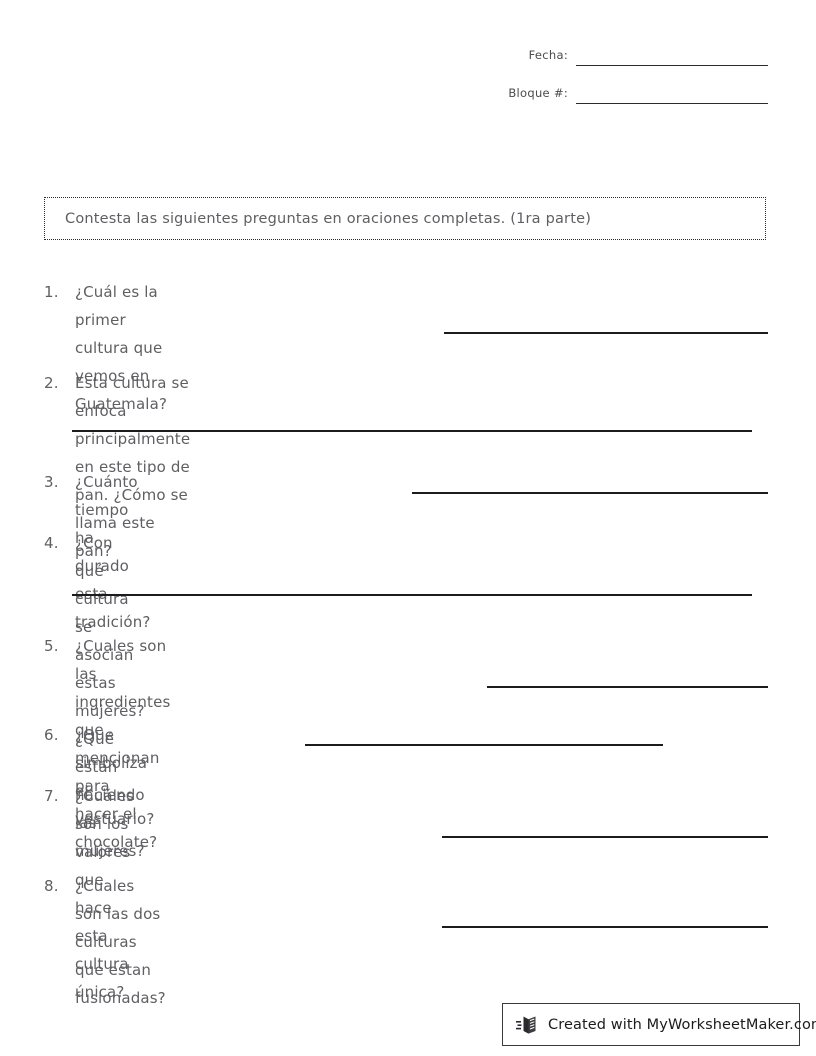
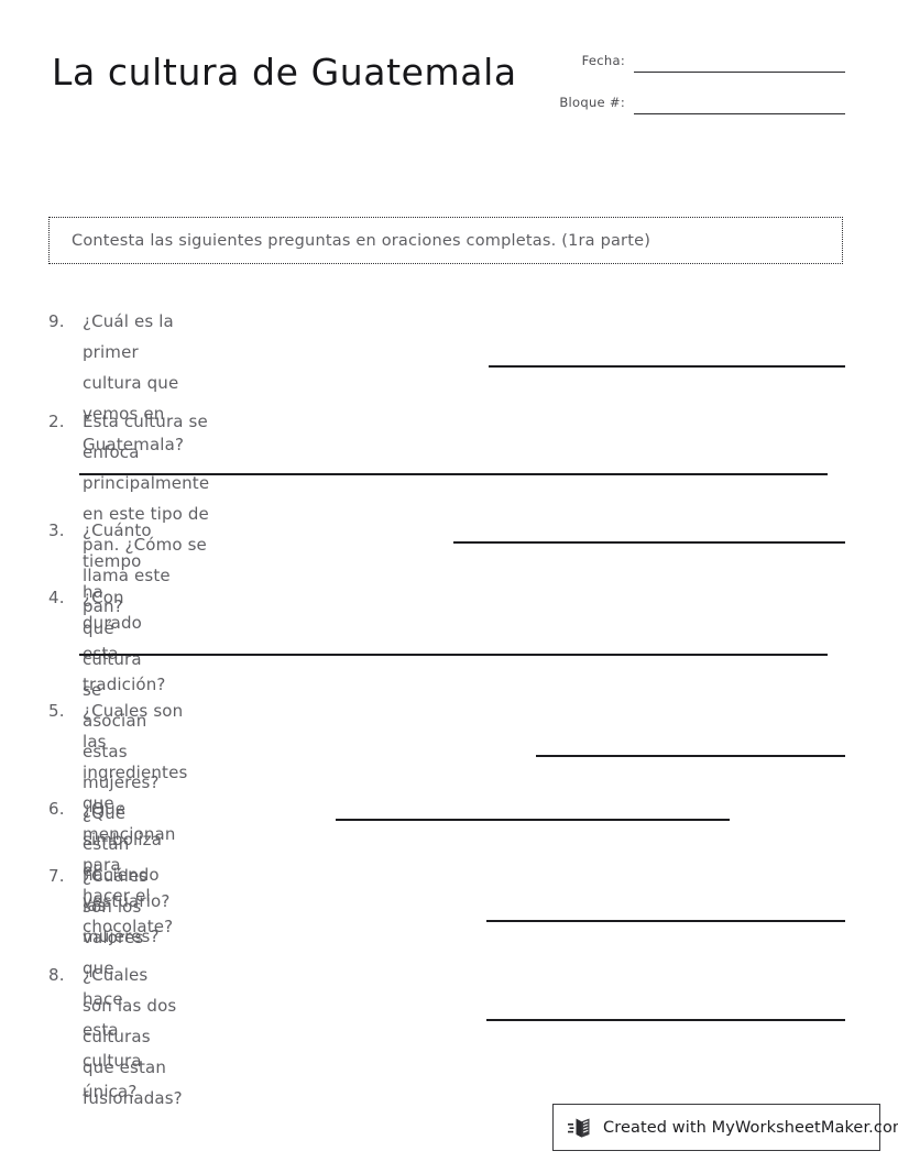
+ La cultura de Guatemala
  Fecha:
  Bloque #:
  Contesta las siguientes preguntas en oraciones completas. (1ra parte)
- 1.
+ 9.
  ¿Cuál es la primer cultura que vemos en
  Guatemala?
  2.
  Esta cultura se enfoca principalmente en este tipo de pan. ¿Cómo se llama este pan?
  3.
  ¿Cuánto tiempo ha durado esta tradición?
  4.
  ¿Con qué cultura se asocian estas mujeres? ¿Qué están haciendo las mujeres?
  5.
  ¿Cuales son las ingredientes que mencionan para
  hacer el chocolate?
  6.
  ¿Que simboliza el vestuario?
  7.
  ¿Cuáles son los valores que hace esta cultura
  única?
  8.
  ¿Cuales son las dos culturas que estan
  fusionadas?
  Created with MyWorksheetMaker.co
